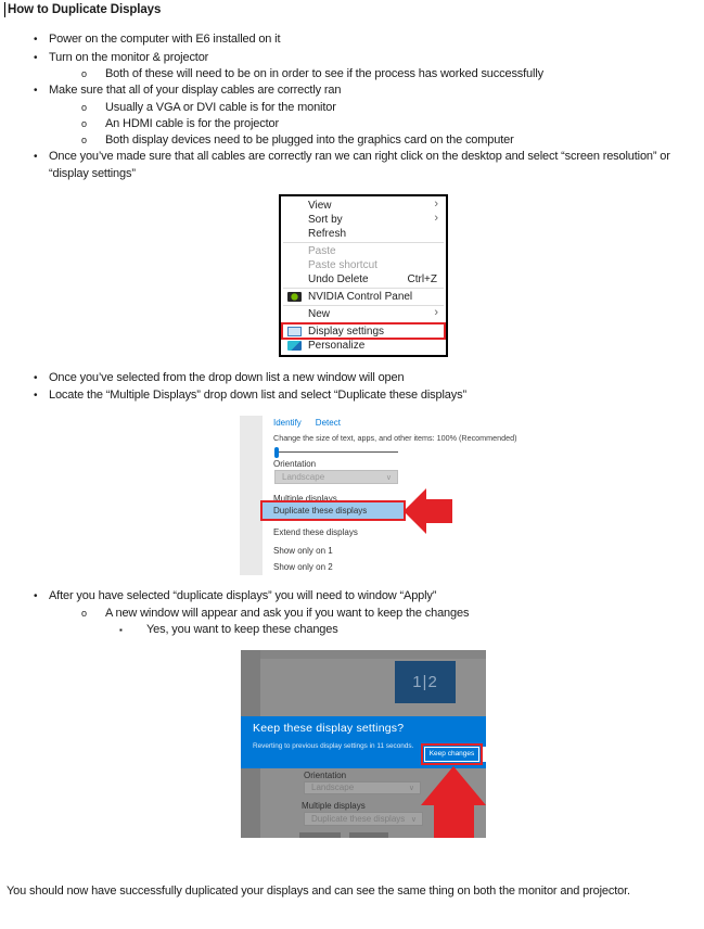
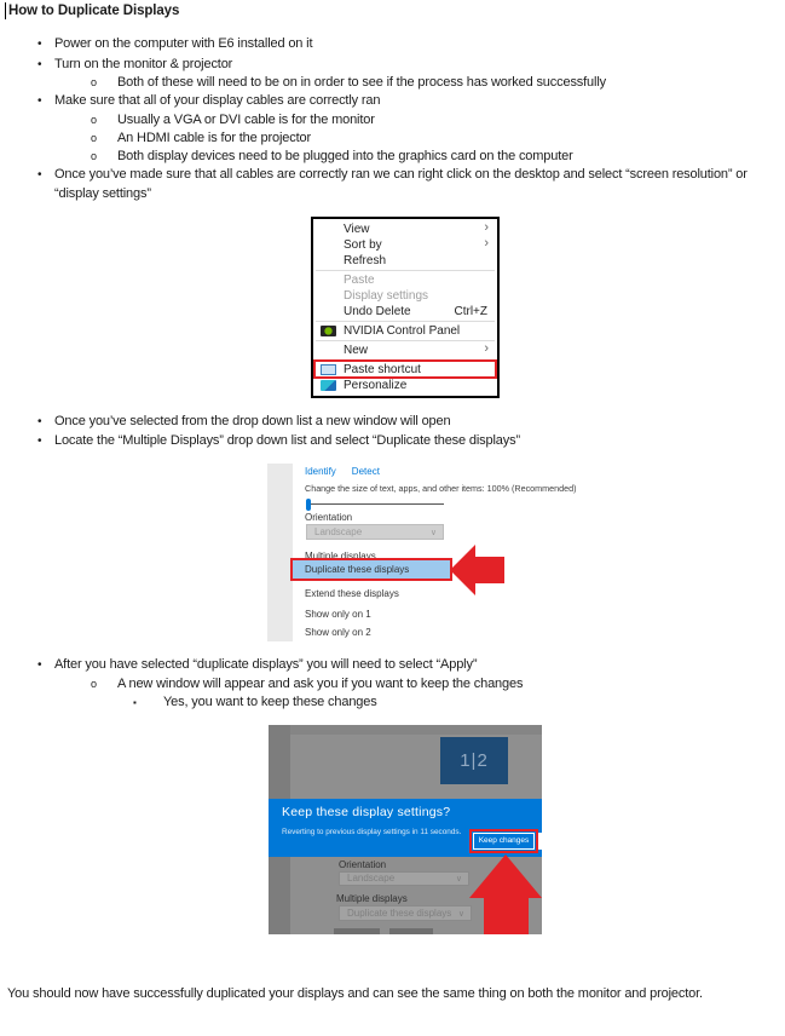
  How to Duplicate Displays
  •
  Power on the computer with E6 installed on it
  •
  Turn on the monitor & projector
  o
  Both of these will need to be on in order to see if the process has worked successfully
  •
  Make sure that all of your display cables are correctly ran
  o
  Usually a VGA or DVI cable is for the monitor
  o
  An HDMI cable is for the projector
  o
  Both display devices need to be plugged into the graphics card on the computer
  •
  Once you’ve made sure that all cables are correctly ran we can right click on the desktop and select “screen resolution” or “display settings”
  View
  ›
  Sort by
  ›
  Refresh
  Paste
- Paste shortcut
+ Display settings
  Undo Delete
  Ctrl+Z
  NVIDIA Control Panel
  New
  ›
- Display settings
+ Paste shortcut
  Personalize
  •
  Once you’ve selected from the drop down list a new window will open
  •
  Locate the “Multiple Displays” drop down list and select “Duplicate these displays”
  Identify Detect
  Change the size of text, apps, and other items: 100% (Recommended)
  Orientation
  Landscape
  Multiple displays
  Duplicate these displays
  Extend these displays
  Show only on 1
  Show only on 2
  •
- After you have selected “duplicate displays” you will need to window “Apply”
+ After you have selected “duplicate displays” you will need to select “Apply”
  o
  A new window will appear and ask you if you want to keep the changes
  ▪
  Yes, you want to keep these changes
  1|2
  Keep these display settings?
  Orientation
  Landscape
  Multiple displays
  Duplicate these displays
  You should now have successfully duplicated your displays and can see the same thing on both the monitor and projector.
